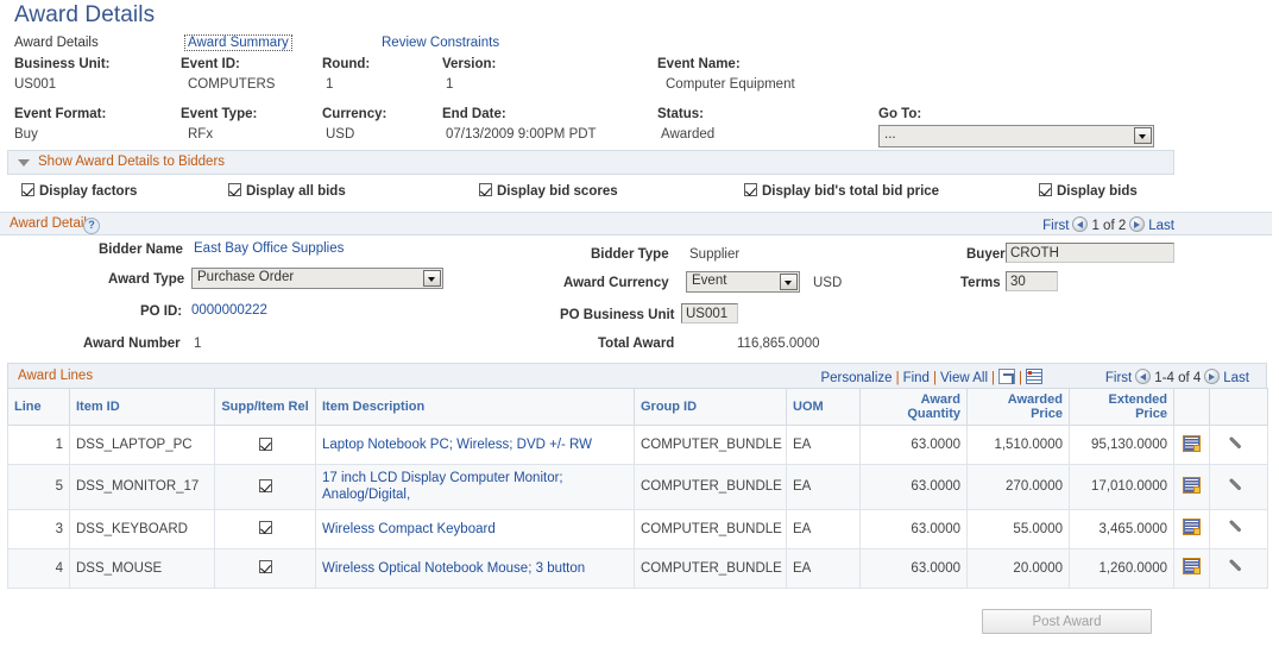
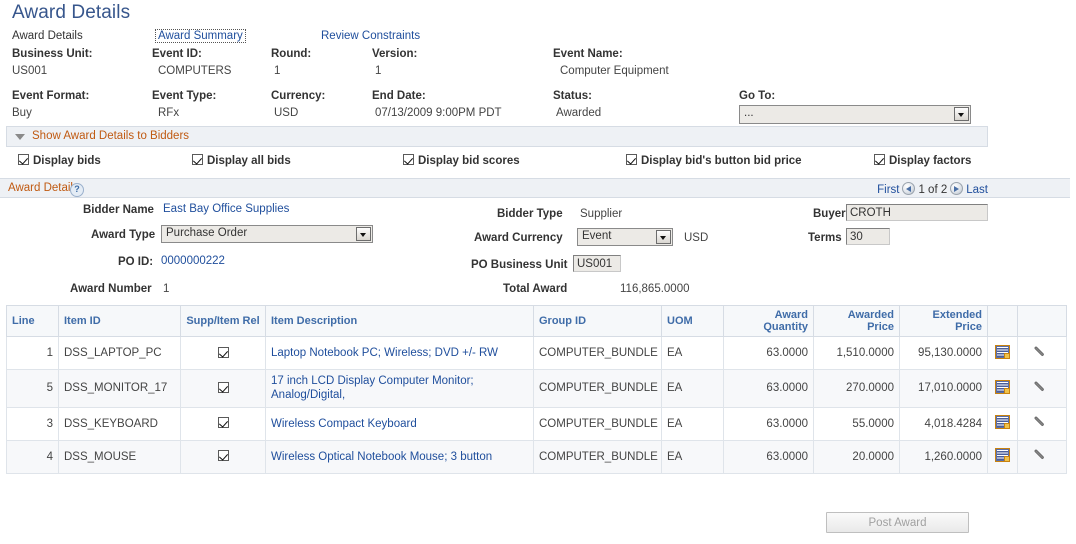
  Award Details
  Award Details
  Award Summary
  Review Constraints
  Business Unit:
  US001
  Event ID:
  COMPUTERS
  Round:
  1
  Version:
  1
  Event Name:
  Computer Equipment
  Event Format:
  Buy
  Event Type:
  RFx
  Currency:
  USD
  End Date:
  07/13/2009 9:00PM PDT
  Status:
  Awarded
  Go To:
  ...
  Show Award Details to Bidders
- Display factors
+ Display bids
  Display all bids
  Display bid scores
- Display bid's total bid price
+ Display bid's button bid price
- Display bids
+ Display factors
  Award Deta
  ?
  First 1 of 2 Last
  Bidder Name
  East Bay Office Supplies
  Award Type
  Purchase Order
  PO ID:
  0000000222
  Award Number
  1
  Bidder Type
  Supplier
  Award Currency
  Event
  USD
  PO Business Unit
  US001
  Total Award
  116,865.0000
  Buyer
  CROTH
  Terms
  30
- Award Lines
- Personalize | Find | View All | |
- First 1-4 of 4 Last
  Line	Item ID	Supp/Item Rel	Item Description	Group ID	UOM	Award Quantity	Awarded Price	Extended Price
  1	DSS_LAPTOP_PC		Laptop Notebook PC; Wireless; DVD +/- RW	COMPUTER_BUNDLE	EA	63.0000	1,510.0000	95,130.0000
  5	DSS_MONITOR_17		17 inch LCD Display Computer Monitor; Analog/Digital,	COMPUTER_BUNDLE	EA	63.0000	270.0000	17,010.0000
- 3	DSS_KEYBOARD		Wireless Compact Keyboard	COMPUTER_BUNDLE	EA	63.0000	55.0000	3,465.0000
+ 3	DSS_KEYBOARD		Wireless Compact Keyboard	COMPUTER_BUNDLE	EA	63.0000	55.0000	4,018.4284
  4	DSS_MOUSE		Wireless Optical Notebook Mouse; 3 button	COMPUTER_BUNDLE	EA	63.0000	20.0000	1,260.0000
  Post Award
